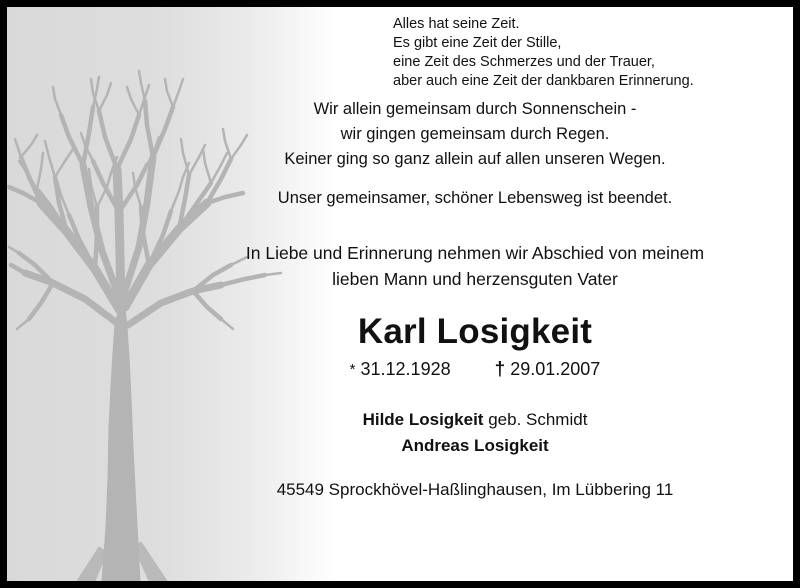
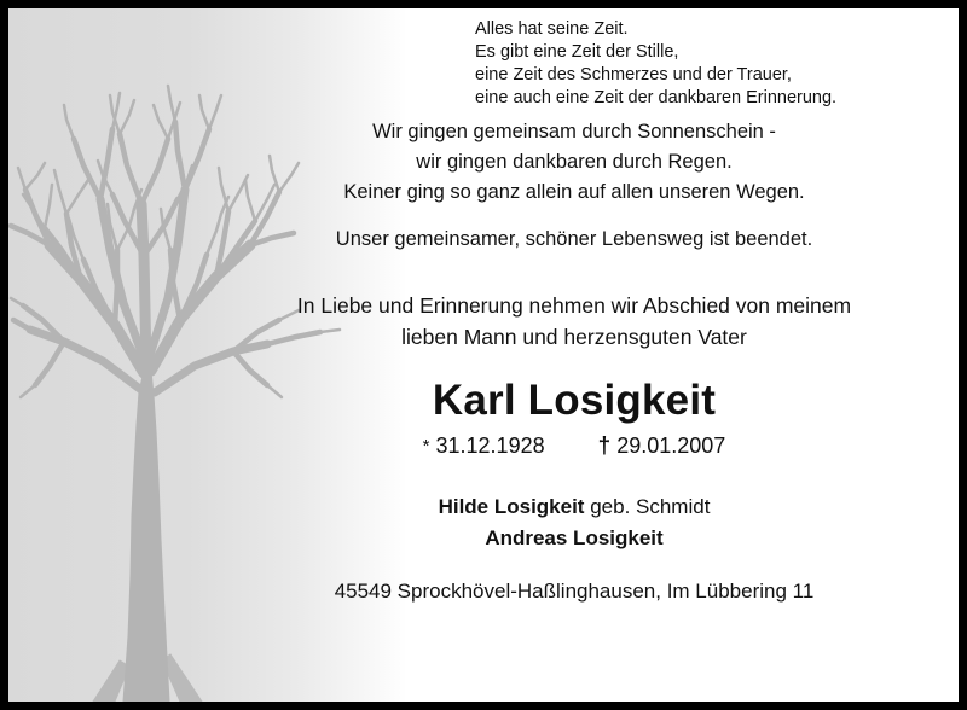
  Alles hat seine Zeit.
  Es gibt eine Zeit der Stille,
  eine Zeit des Schmerzes und der Trauer,
- aber auch eine Zeit der dankbaren Erinnerung.
+ eine auch eine Zeit der dankbaren Erinnerung.
- Wir allein gemeinsam durch Sonnenschein -
+ Wir gingen gemeinsam durch Sonnenschein -
- wir gingen gemeinsam durch Regen.
+ wir gingen dankbaren durch Regen.
  Keiner ging so ganz allein auf allen unseren Wegen.
  Unser gemeinsamer, schöner Lebensweg ist beendet.
  In Liebe und Erinnerung nehmen wir Abschied von meinem
  lieben Mann und herzensguten Vater
  Karl Losigkeit
  * 31.12.1928 † 29.01.2007
  Hilde Losigkeit geb. Schmidt
  Andreas Losigkeit
  45549 Sprockhövel-Haßlinghausen, Im Lübbering 11
